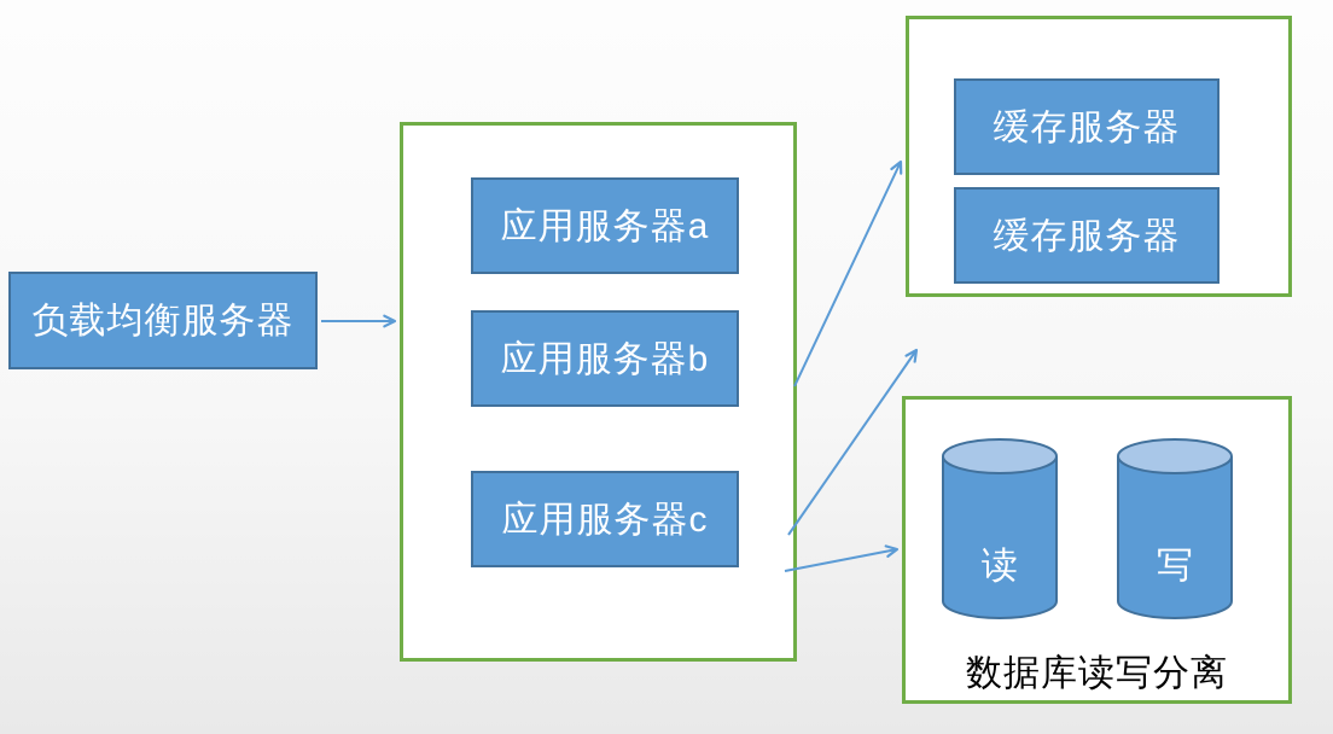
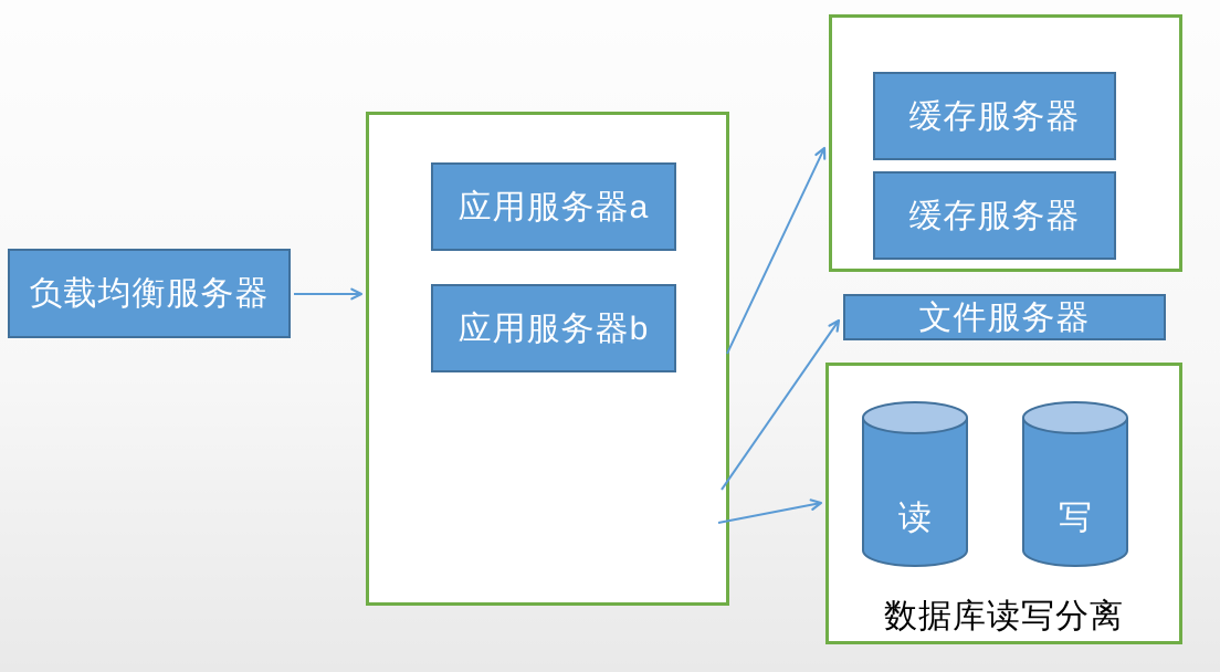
  负载均衡服务器
  应用服务器a
  应用服务器b
- 应用服务器c
  缓存服务器
  缓存服务器
+ 文件服务器
  读
  写
  数据库读写分离
